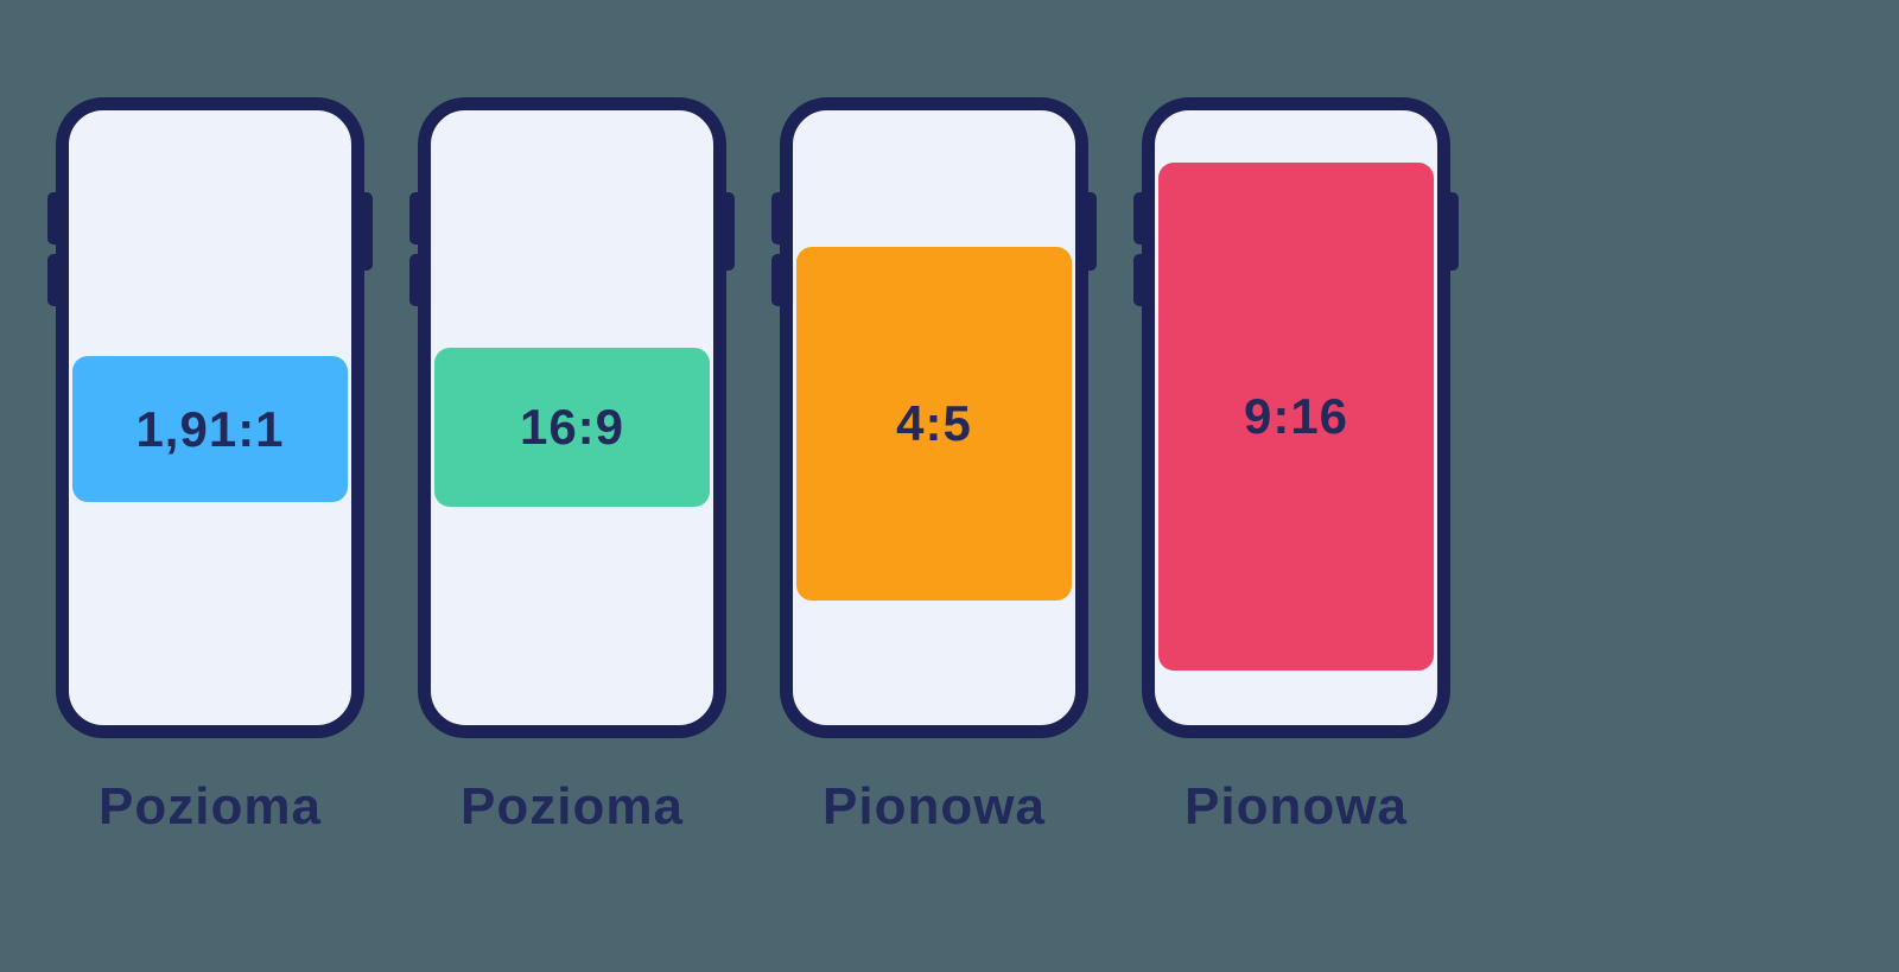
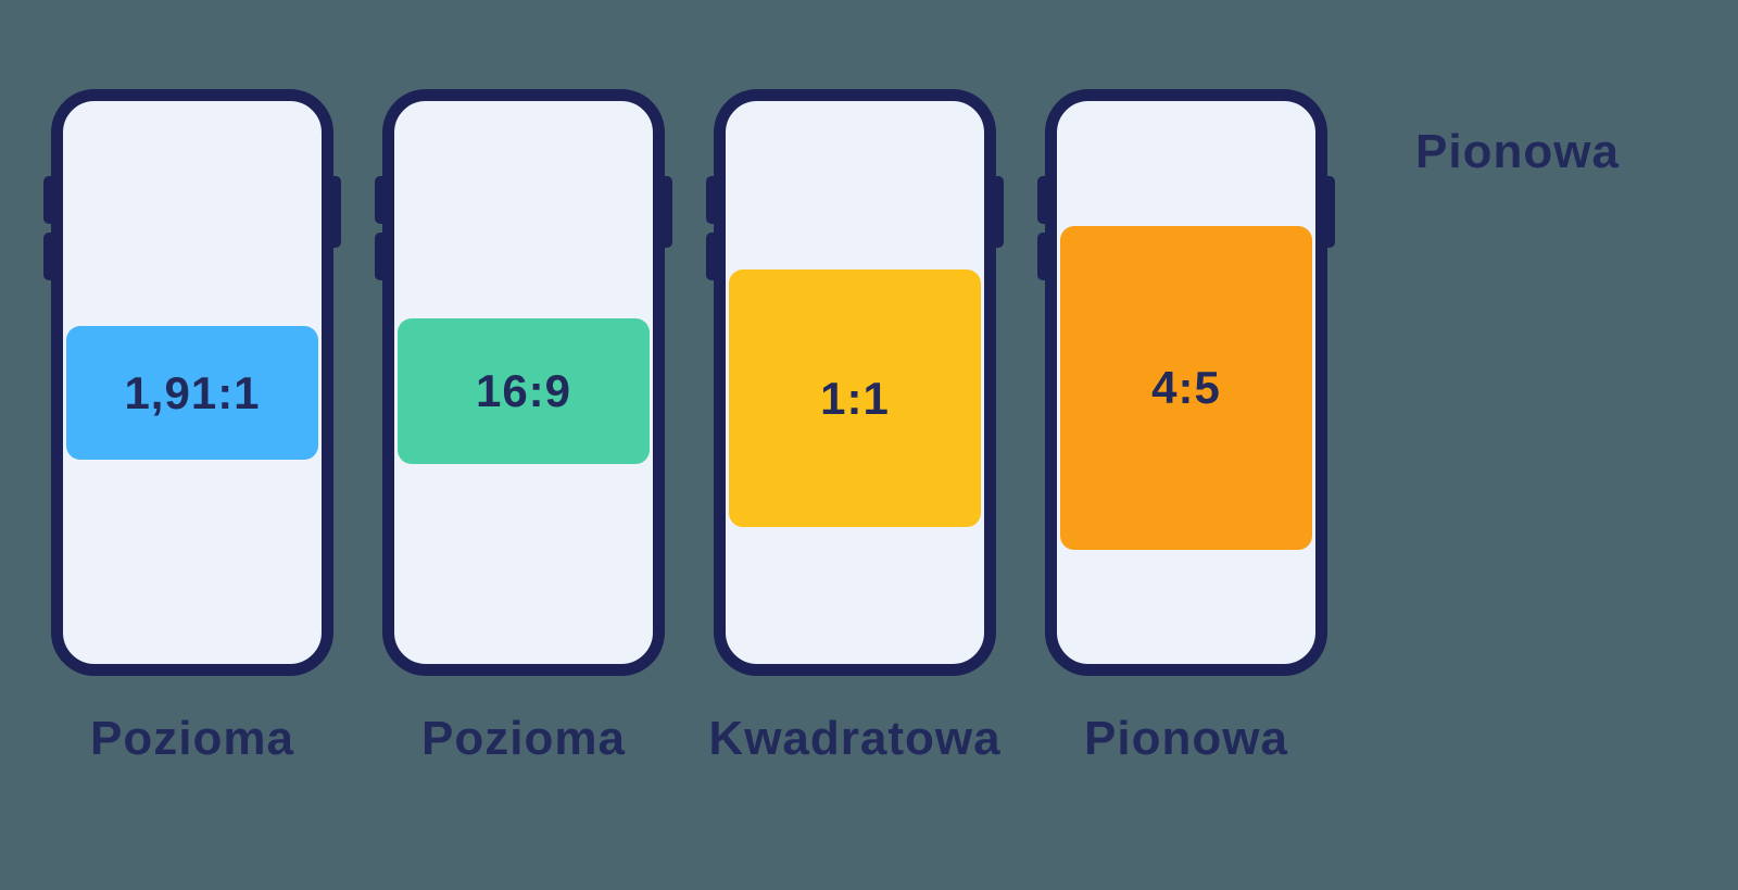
  1,91:1
  Pozioma
  16:9
  Pozioma
+ 1:1
+ Kwadratowa
  4:5
  Pionowa
- 9:16
  Pionowa
